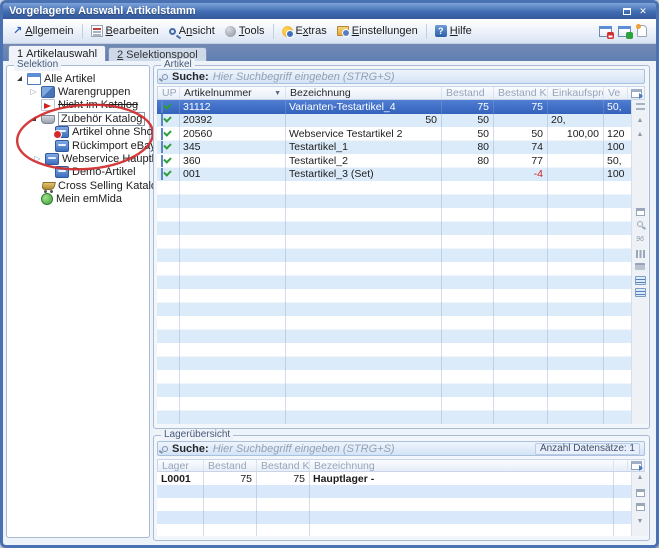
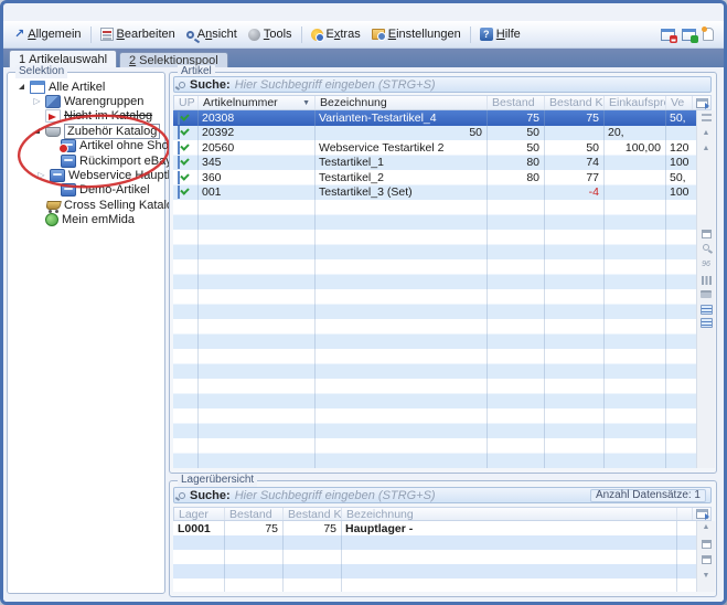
- Vorgelagerte Auswahl Artikelstamm
- ✕
  ↗
  Allgemein
  Bearbeiten
  Ansicht
  Tools
  Extras
  Einstellungen
  ?
  Hilfe
  1
  Artikelauswahl
  2
  Selektionspool
  Selektion
  Alle Artikel
  ▷
  Warengruppen
  Zubehör Katalog
  Rückimport eB
  ▷
  Demo-Artikel
  Cross Selling Katal
  Mein emMida
  Artikel
  Suche:
  Hier Suchbegriff eingeben (STRG+S)
  UP
  Artikelnummer
  Bezeichnung
  Bestand
  Einkaufspr
  Ve
- 31112
+ 20308
  Varianten-Testartikel_4
  75
  75
  50,
  20392
  50
  50
  20,
  20560
  Webservice Testartikel 2
  50
  50
  100,00
  120
  345
  Testartikel_1
  80
  74
  100
  360
  Testartikel_2
  80
  77
  50,
  001
  Testartikel_3 (Set)
  -4
  100
  Lagerübersicht
  Suche:
  Hier Suchbegriff eingeben (STRG+S)
  Anzahl Datensätze: 1
  Lager
  Bestand
  Bezeichnung
  L0001
  75
  75
  Hauptlager -
